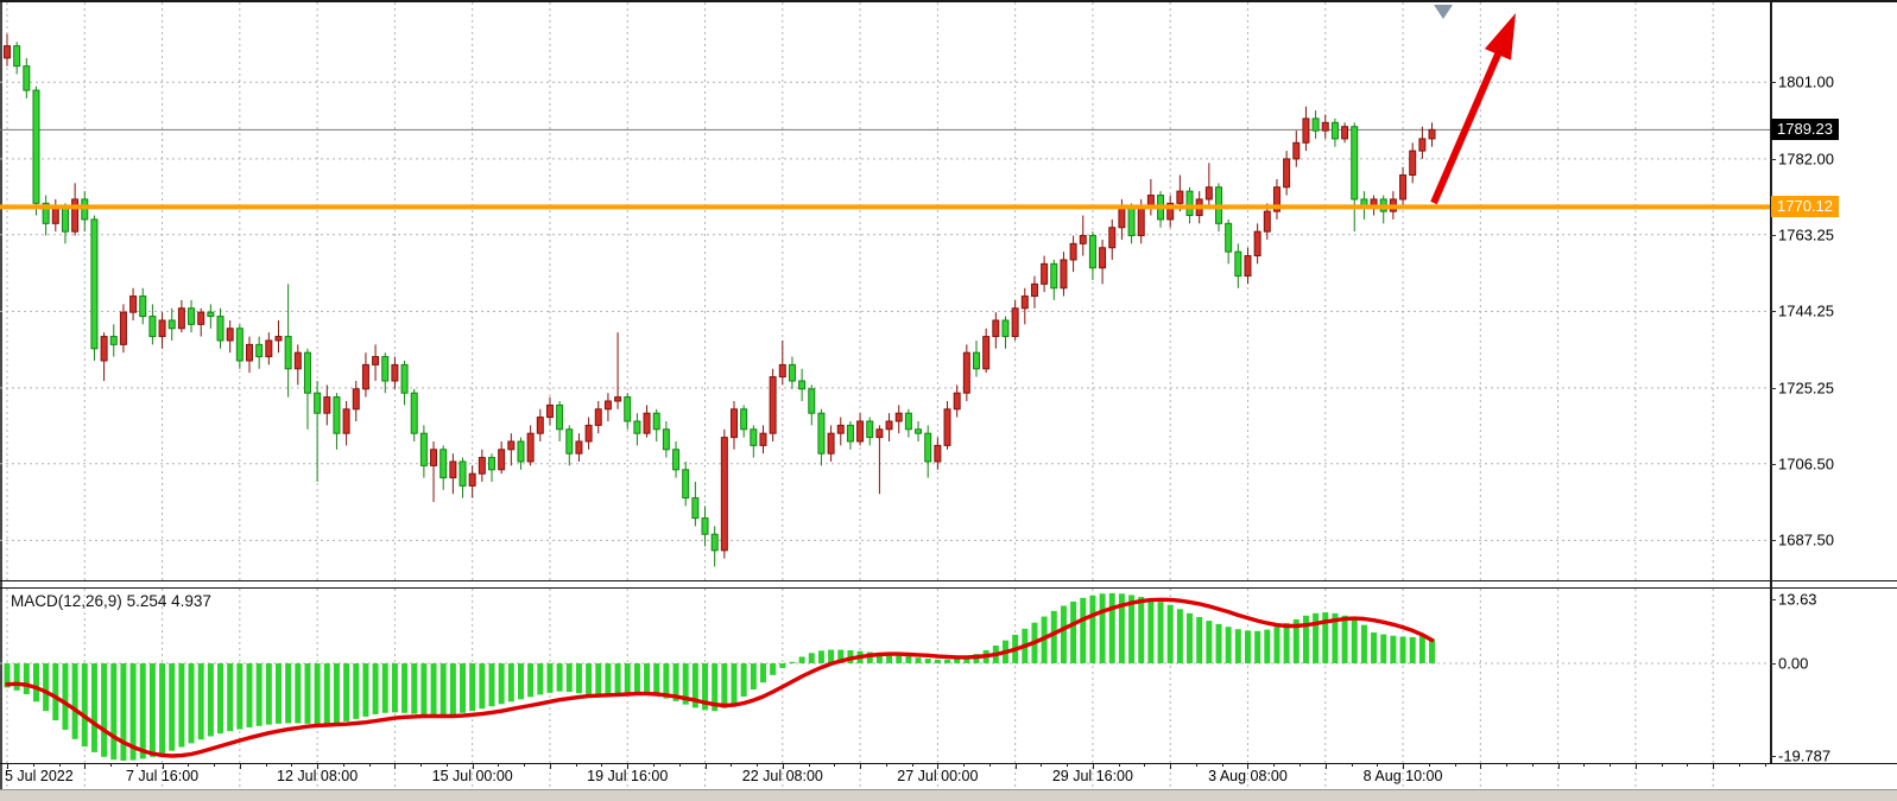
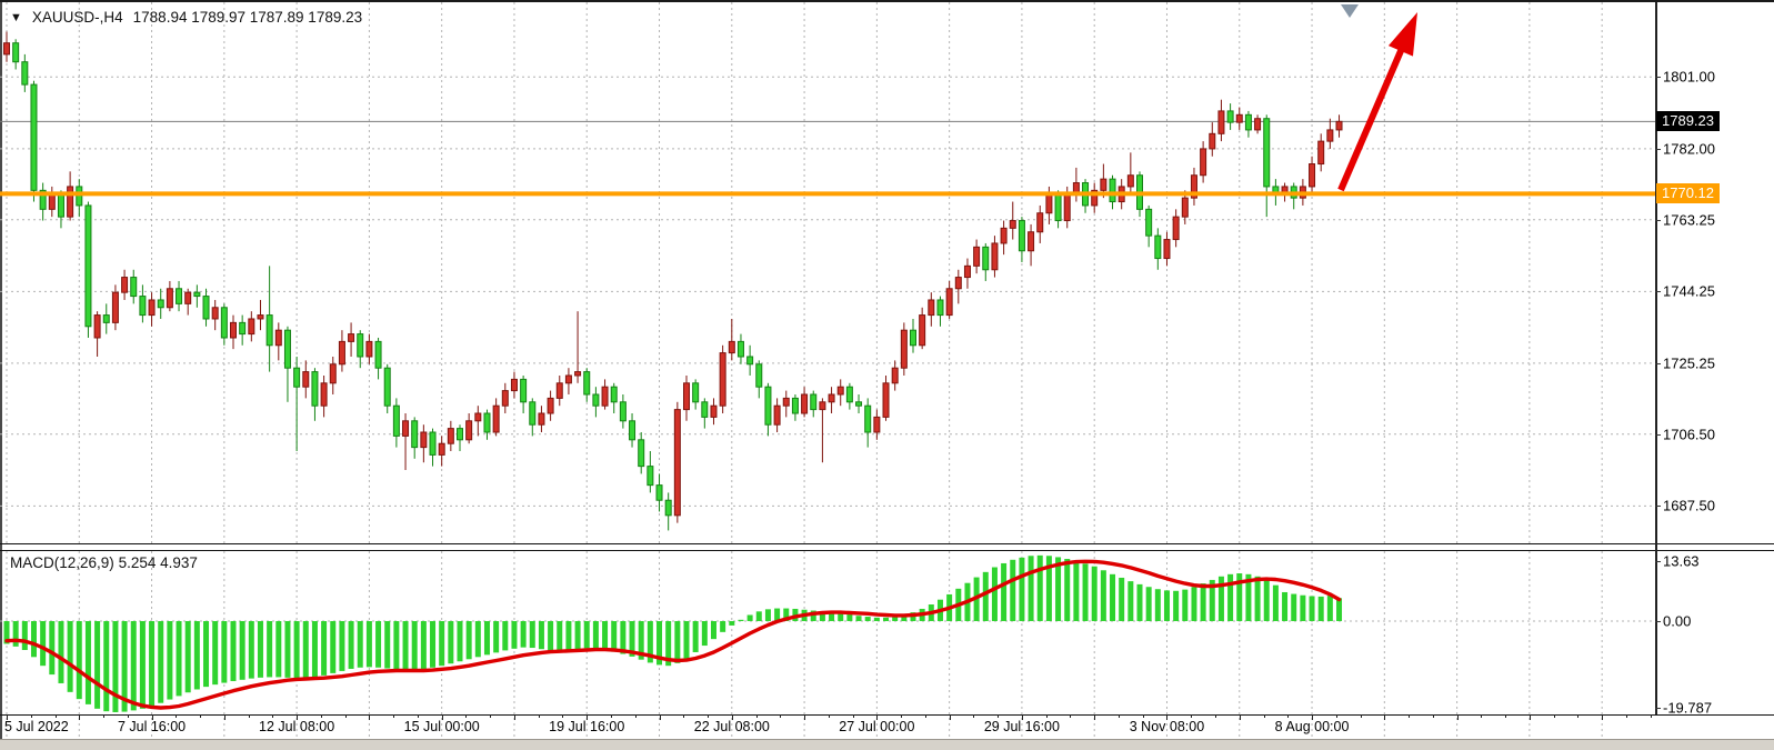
+ ▼
+ XAUUSD-,H4
+ 1788.94 1789.97 1787.89 1789.23
  MACD(12,26,9) 5.254 4.937
  1801.00
  1782.00
  1763.25
  1744.25
  1725.25
  1706.50
  1687.50
  13.63
  0.00
  -19.787
  1789.23
  1770.12
  5 Jul 2022
  7 Jul 16:00
  12 Jul 08:00
  15 Jul 00:00
  19 Jul 16:00
  22 Jul 08:00
  27 Jul 00:00
  29 Jul 16:00
- 3 Aug 08:00
+ 3 Nov 08:00
- 8 Aug 10:00
+ 8 Aug 00:00
